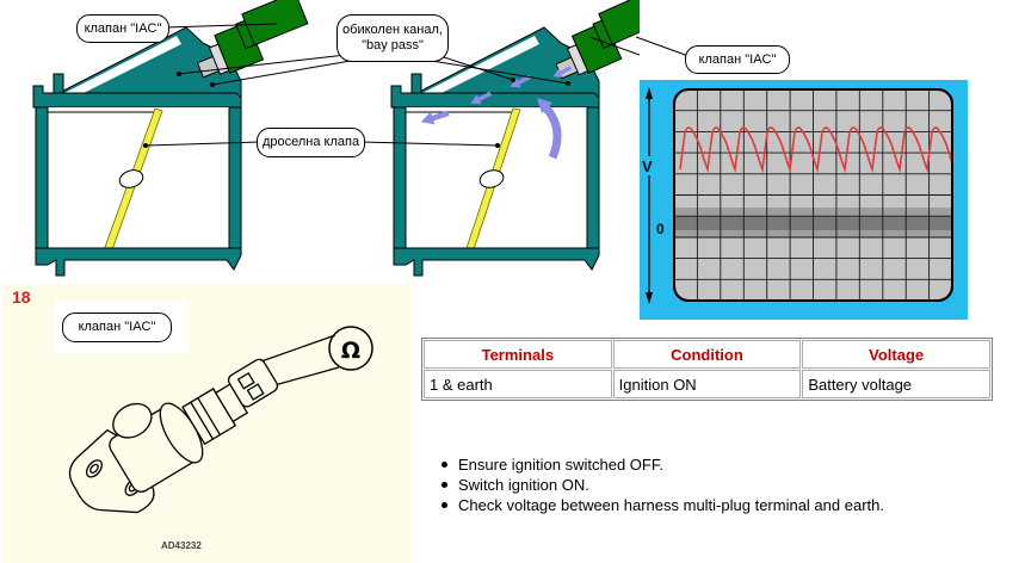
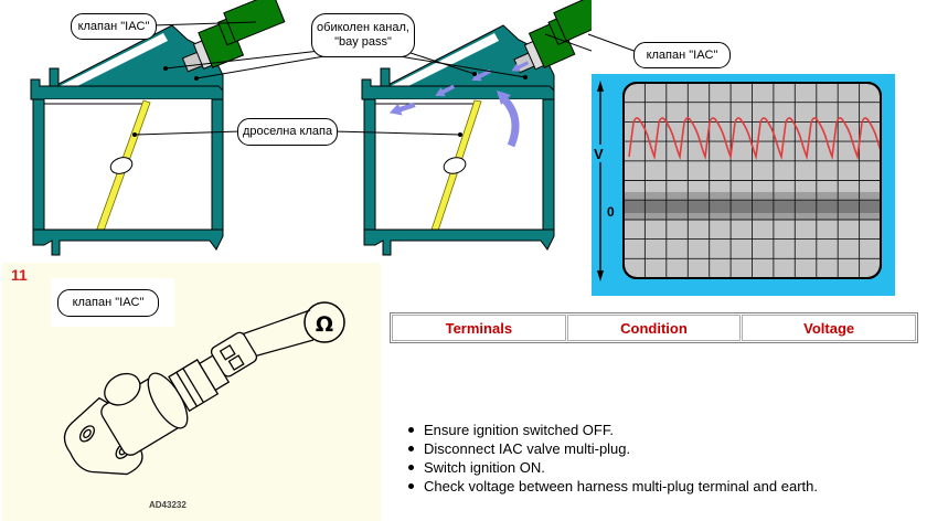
  клапан "IAC"
  обиколен канал,
  "bay pass"
  дроселна клапа
  клапан "IAC"
  V
  0
- 18
+ 11
  клапан "IAC"
  Ω
  AD43232
  Terminals	Condition	Voltage
- 1 & earth	Ignition ON	Battery voltage
  Ensure ignition switched OFF.
+ Disconnect IAC valve multi-plug.
  Switch ignition ON.
  Check voltage between harness multi-plug terminal and earth.
